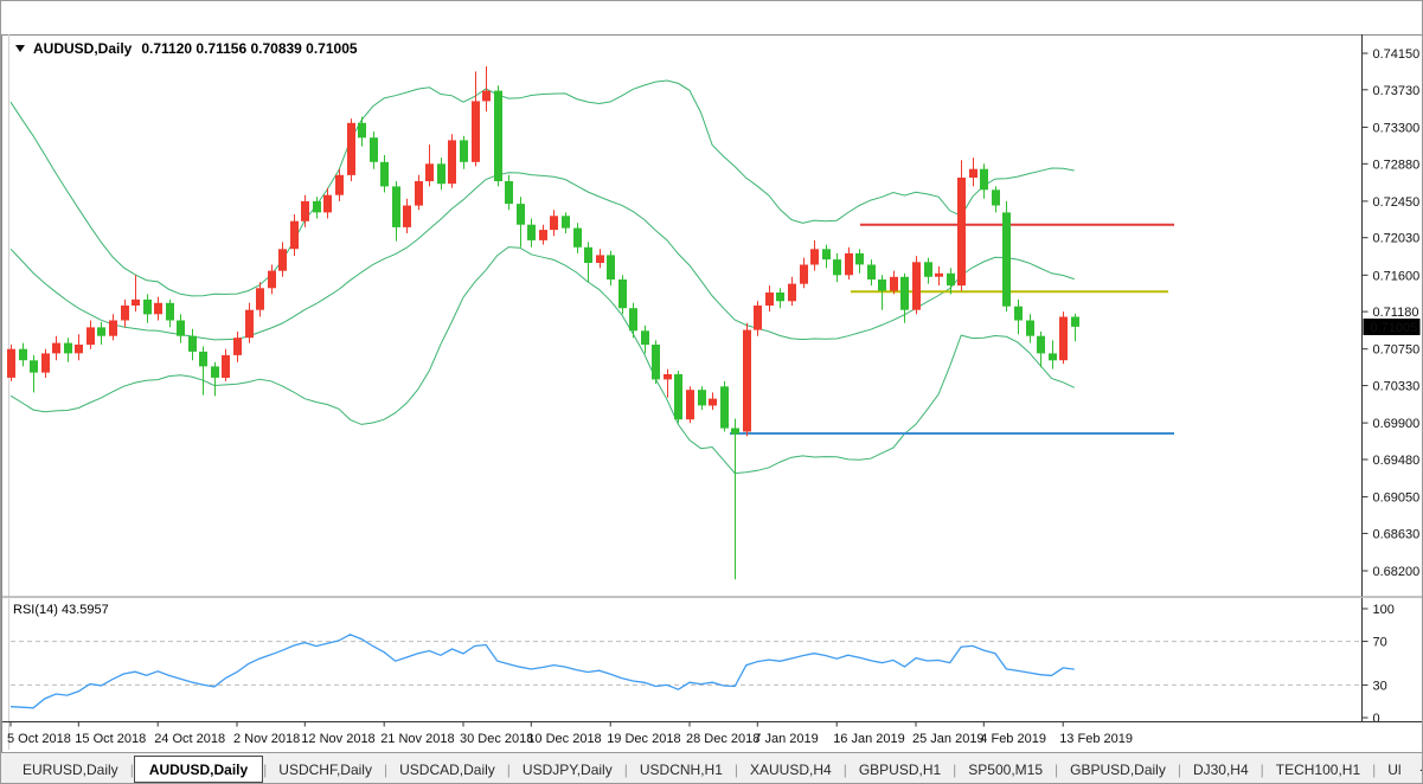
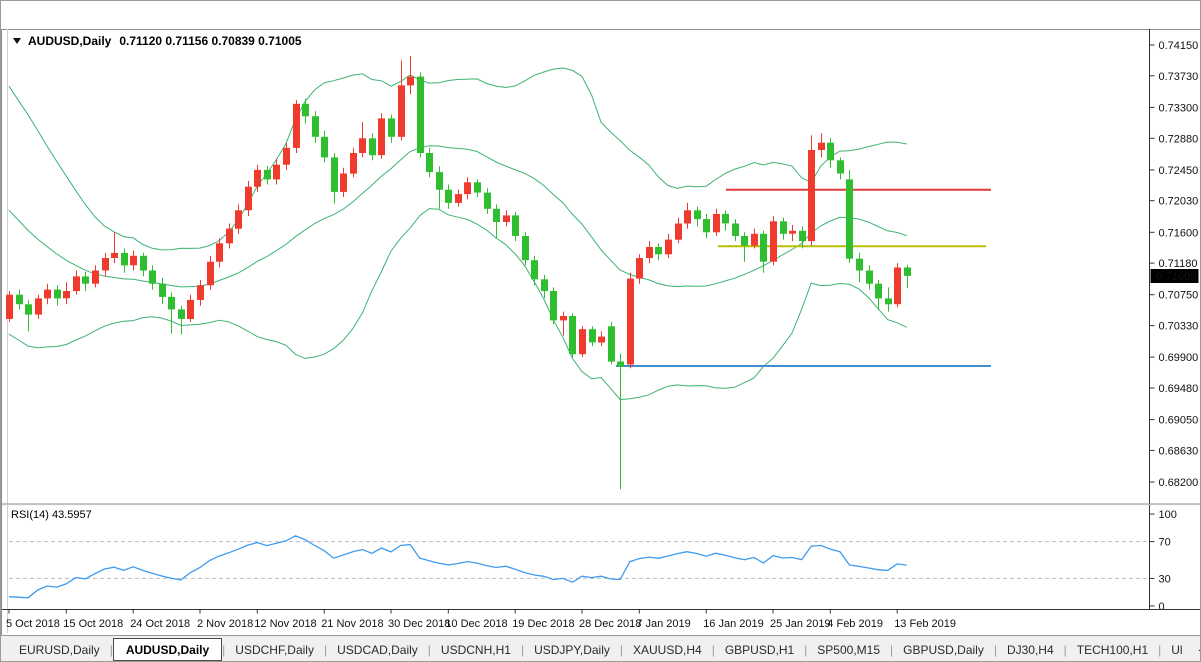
  0.74150
  0.73730
  0.73300
  0.72880
  0.72450
  0.72030
  0.71600
  0.71180
  0.70750
  0.70330
  0.69900
  0.69480
  0.69050
  0.68630
  0.68200
  0.71005
  100
  70
  30
  0
  5 Oct 2018
  15 Oct 2018
  24 Oct 2018
  2 Nov 2018
  12 Nov 2018
  21 Nov 2018
  30 Dec 2018
  10 Dec 2018
  19 Dec 2018
  28 Dec 2018
  7 Jan 2019
  16 Jan 2019
  25 Jan 2019
  4 Feb 2019
  13 Feb 2019
  AUDUSD,Daily
  0.71120 0.71156 0.70839 0.71005
  RSI(14) 43.5957
  EURUSD,Daily
  |
  AUDUSD,Daily
  |
  USDCHF,Daily
  |
  USDCAD,Daily
  |
- USDJPY,Daily
+ USDCNH,H1
  |
- USDCNH,H1
+ USDJPY,Daily
  |
  XAUUSD,H4
  |
  GBPUSD,H1
  |
  SP500,M15
  |
  GBPUSD,Daily
  |
  DJ30,H4
  |
  TECH100,H1
  |
  Ul
